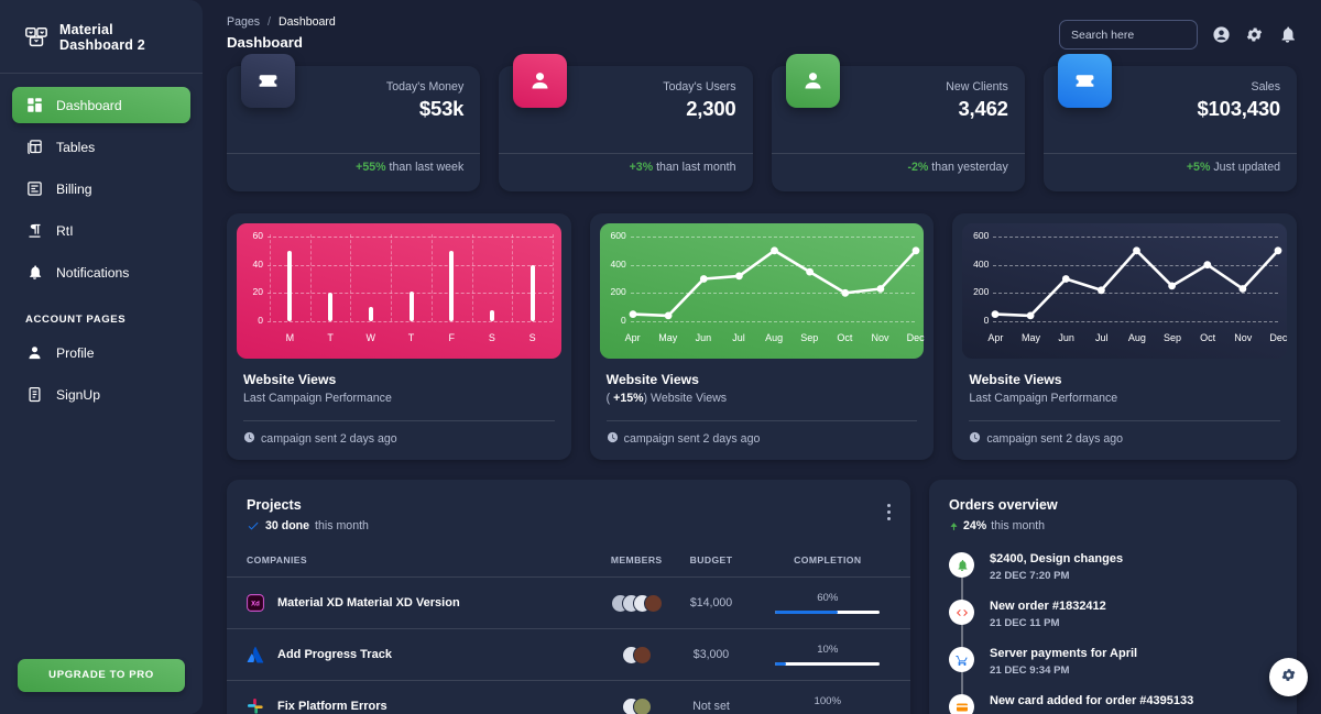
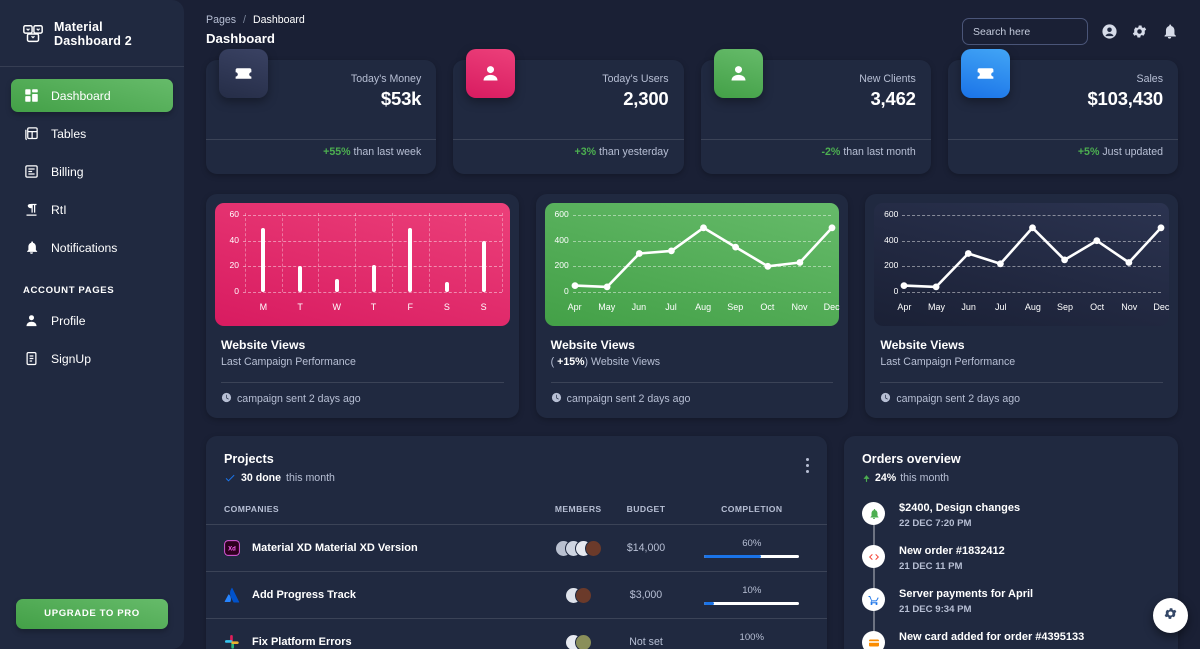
  Material Dashboard 2
  Dashboard
  Tables
  Billing
  RtI
  Notifications
  ACCOUNT PAGES
  Profile
  SignUp
  UPGRADE TO PRO
  Pages
  /
  Dashboard
  Dashboard
  Search here
  Today's Money
  $53k
  +55% than last week
  Today's Users
  2,300
- +3% than last month
+ +3% than yesterday
  New Clients
  3,462
- -2% than yesterday
+ -2% than last month
  Sales
  $103,430
  +5% Just updated
  0
  20
  40
  60
  M
  T
  W
  T
  F
  S
  S
  Website Views
  Last Campaign Performance
  campaign sent 2 days ago
  0
  200
  400
  600
  Apr
  May
  Jun
  Jul
  Aug
  Sep
  Oct
  Nov
  Dec
  Website Views
  ( +15%) Website Views
  campaign sent 2 days ago
  0
  200
  400
  600
  Apr
  May
  Jun
  Jul
  Aug
  Sep
  Oct
  Nov
  Dec
  Website Views
  Last Campaign Performance
  campaign sent 2 days ago
  Projects
  30 done
  this month
  COMPANIES	MEMBERS	BUDGET	COMPLETION
  Material XD Material XD Version		$14,000	60%
  Add Progress Track		$3,000	10%
  Fix Platform Errors		Not set	100%
  Orders overview
  24%
  this month
  $2400, Design changes
  22 DEC 7:20 PM
  New order #1832412
  21 DEC 11 PM
  Server payments for April
  21 DEC 9:34 PM
  New card added for order #4395133
